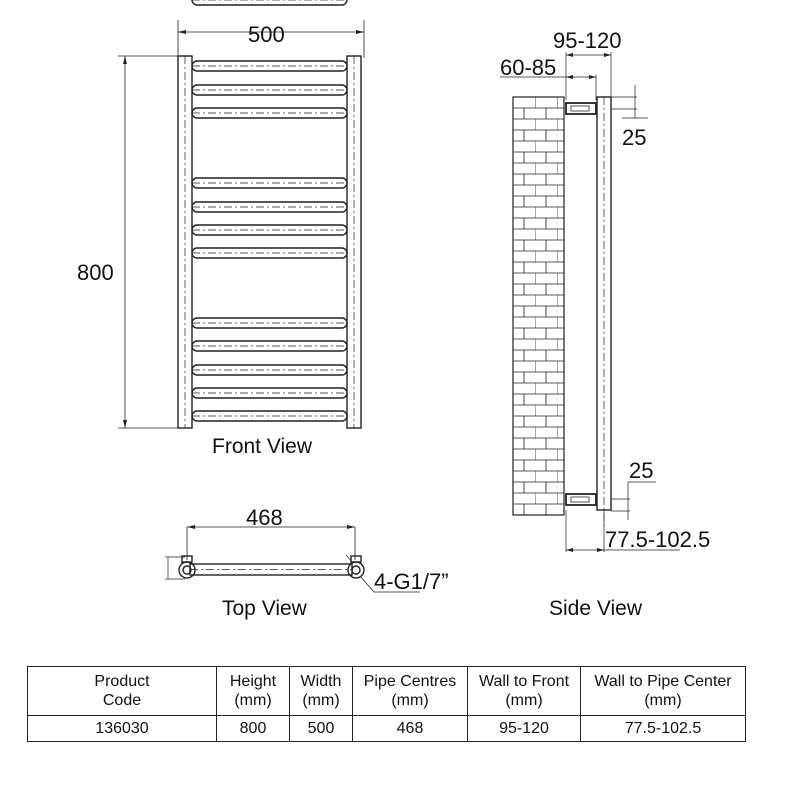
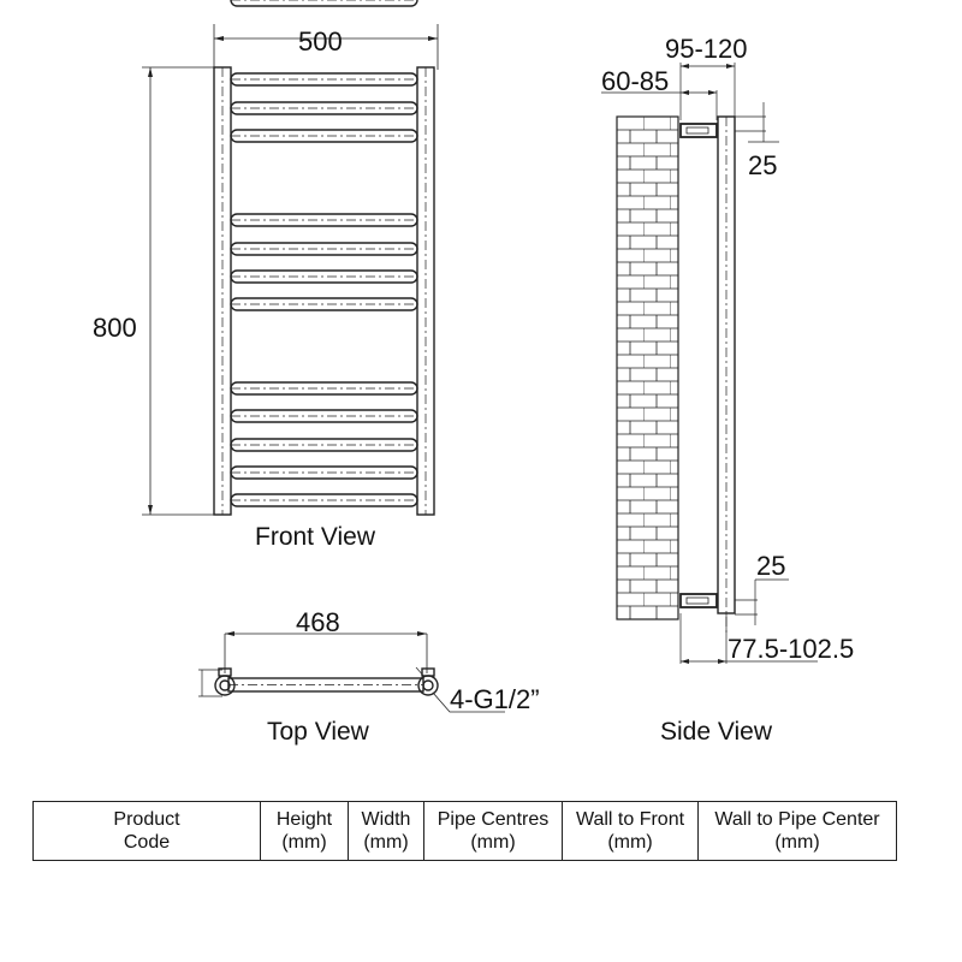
  500
  800
  Front View
  468
- 4-G1/7”
+ 4-G1/2”
  Top View
  95-120
  60-85
  25
  25
  77.5-102.5
  Side View
  ProductCode	Height(mm)	Width(mm)	Pipe Centres(mm)	Wall to Front(mm)	Wall to Pipe Center(mm)
- 136030	800	500	468	95-120	77.5-102.5
